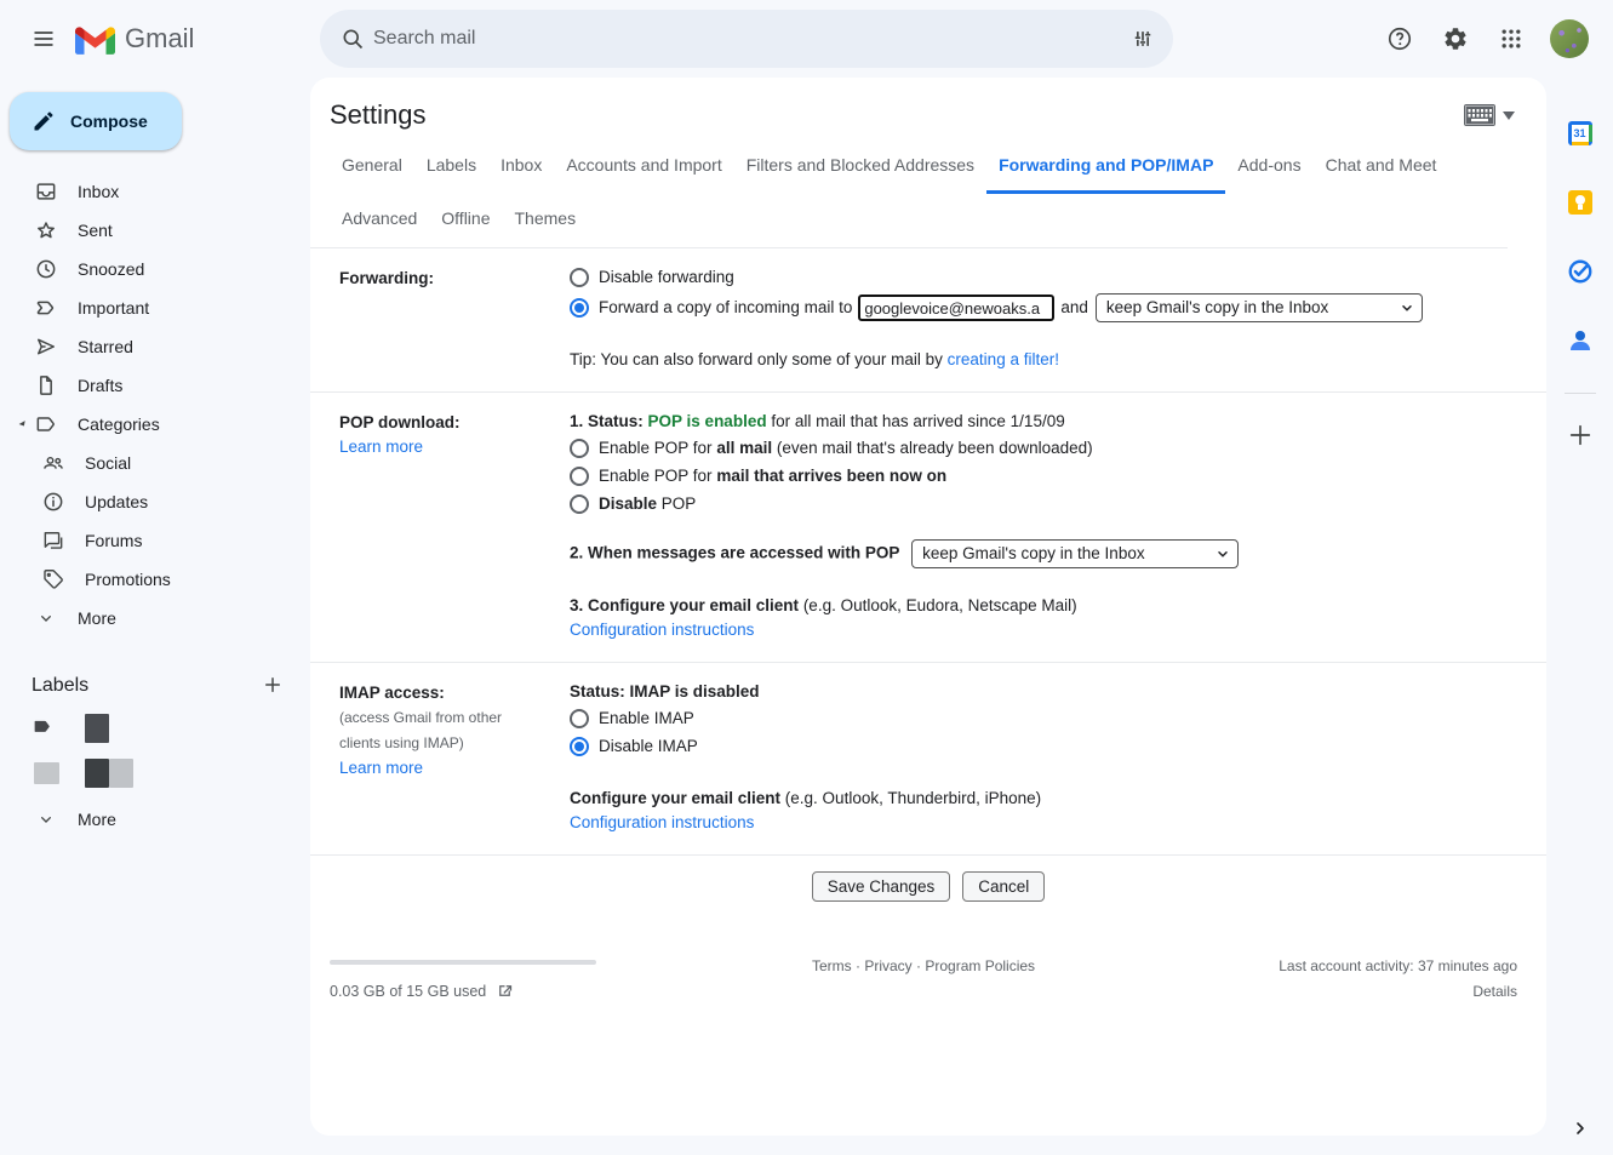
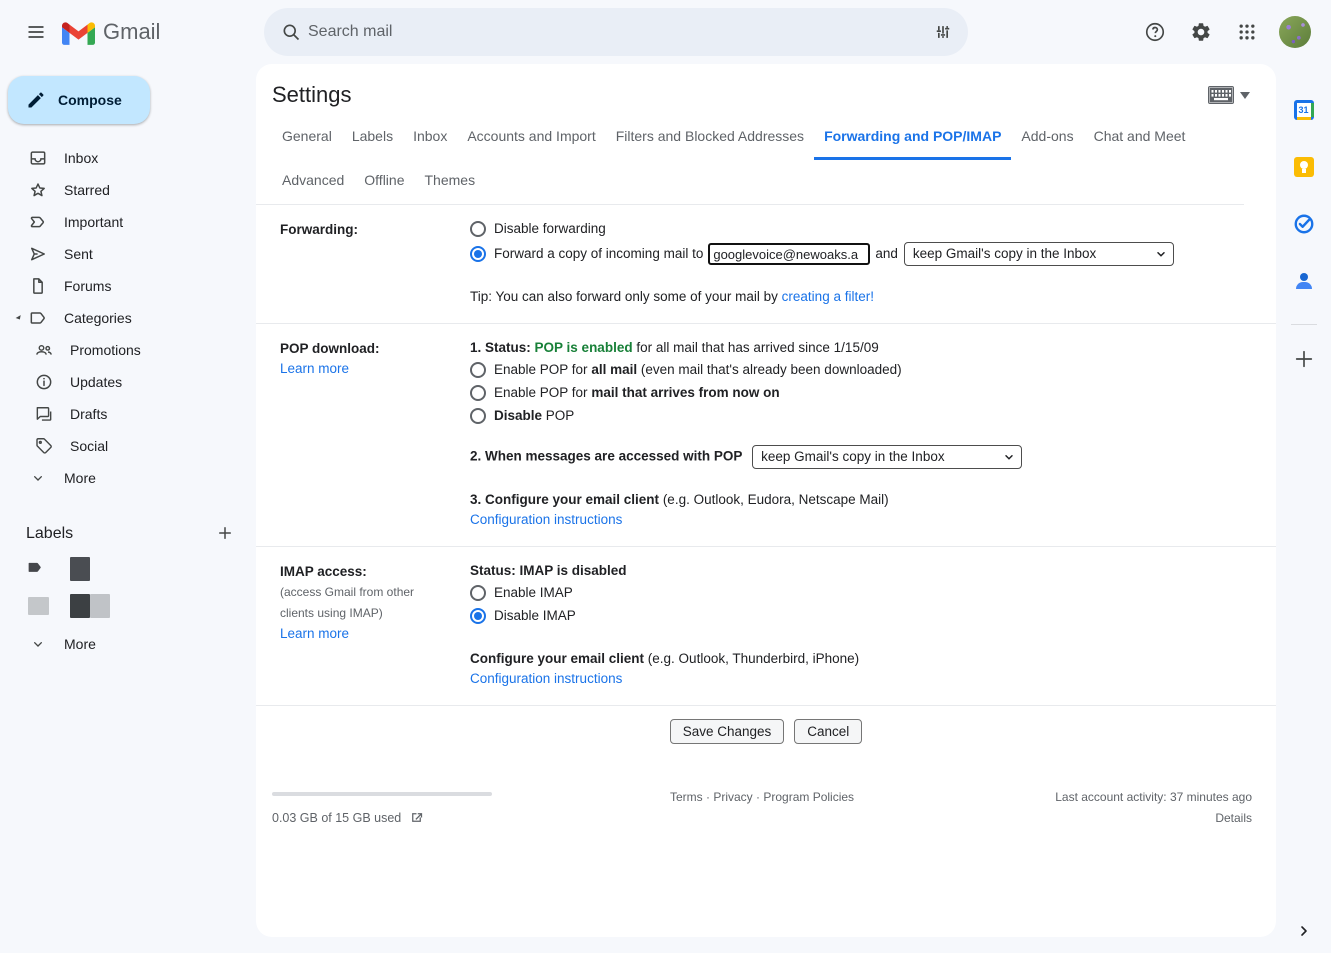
  Gmail
  Search mail
  Compose
  Inbox
- Sent
+ Starred
- Snoozed
  Important
- Starred
+ Sent
- Drafts
+ Forums
  Categories
- Social
+ Promotions
  Updates
- Forums
+ Drafts
- Promotions
+ Social
  More
  Labels
  More
  Settings
  General
  Labels
  Inbox
  Accounts and Import
  Filters and Blocked Addresses
  Forwarding and POP/IMAP
  Add-ons
  Chat and Meet
  Advanced
  Offline
  Themes
  Forwarding:
  Disable forwarding
  Forward a copy of incoming mail to
  googlevoice@newoaks.a
  and
  keep Gmail's copy in the Inbox
  Tip: You can also forward only some of your mail by creating a filter!
  POP download:
  Learn more
  1. Status: POP is enabled for all mail that has arrived since 1/15/09
  Enable POP for all mail (even mail that's already been downloaded)
- Enable POP for mail that arrives been now on
+ Enable POP for mail that arrives from now on
  Disable POP
  2. When messages are accessed with POP
  keep Gmail's copy in the Inbox
  3. Configure your email client (e.g. Outlook, Eudora, Netscape Mail)
  Configuration instructions
  IMAP access:
  (access Gmail from other clients using IMAP)
  Learn more
  Status: IMAP is disabled
  Enable IMAP
  Disable IMAP
  Configure your email client (e.g. Outlook, Thunderbird, iPhone)
  Configuration instructions
  Save Changes
  Cancel
  0.03 GB of 15 GB used
  Terms · Privacy · Program Policies
  Last account activity: 37 minutes ago
  Details
  31
